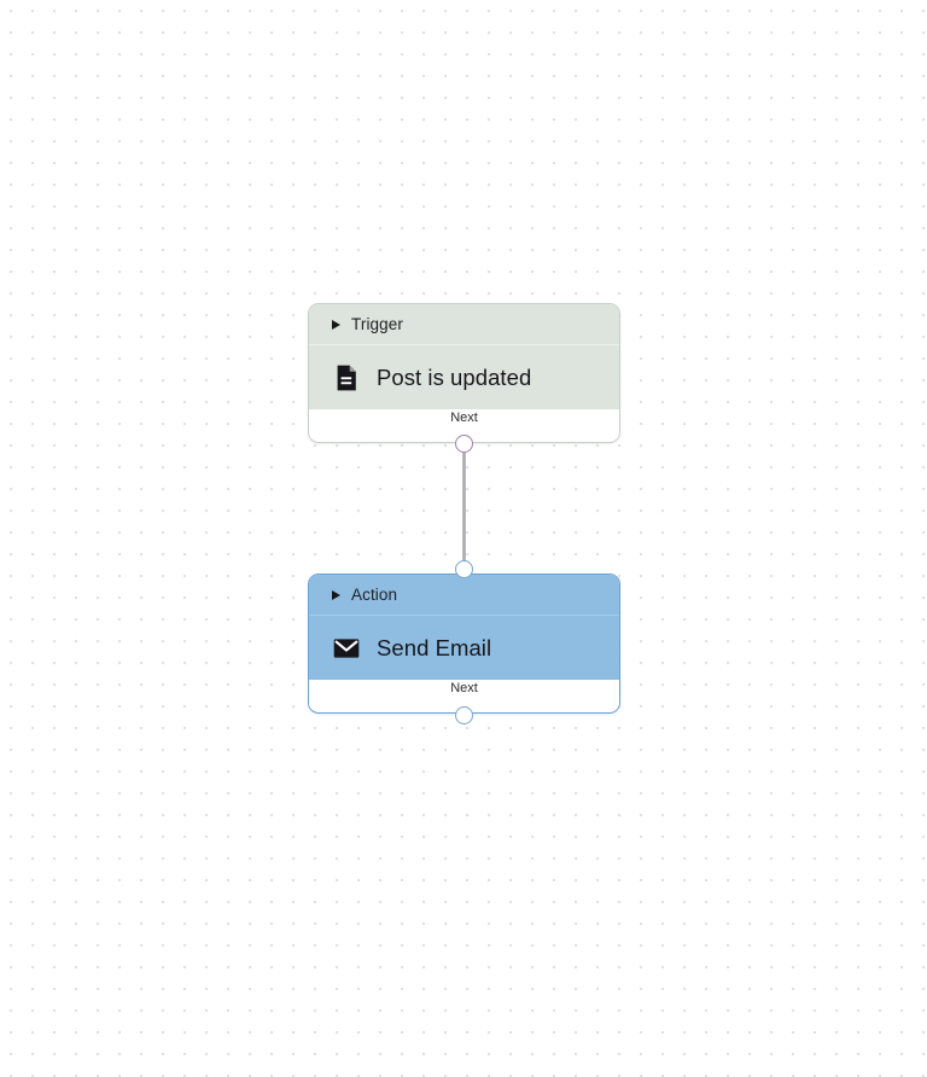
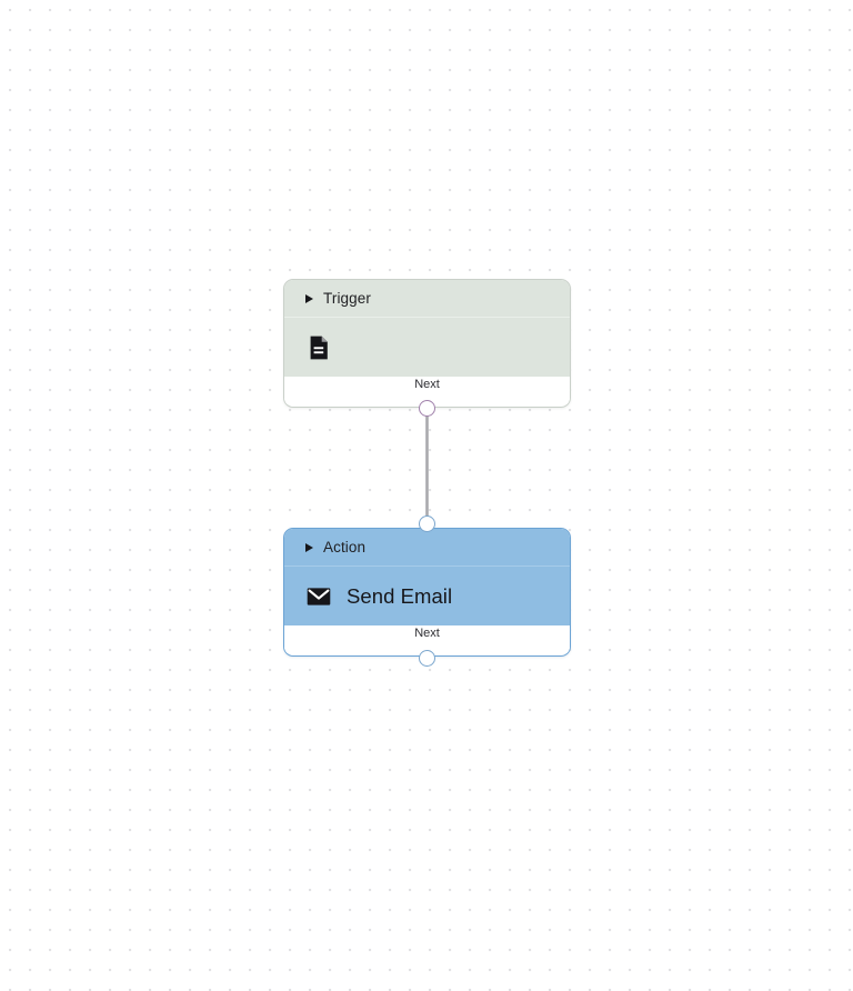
  Trigger
- Post is updated
  Next
  Action
  Send Email
  Next
